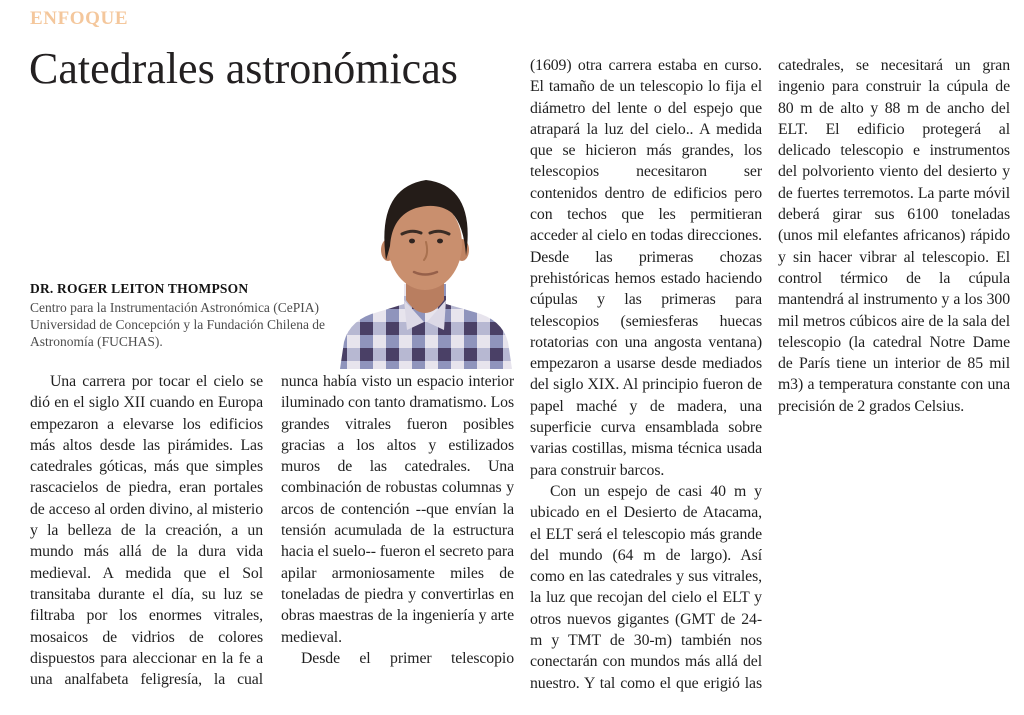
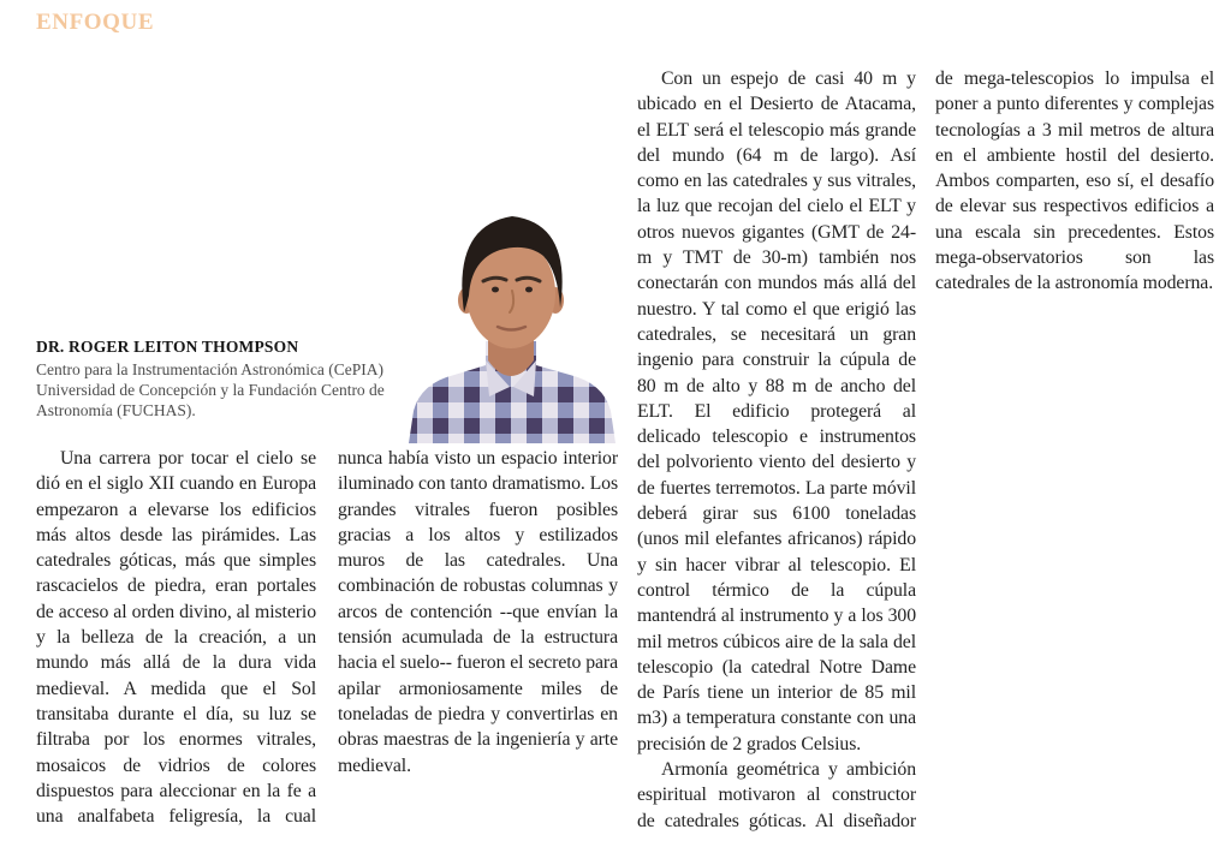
  ENFOQUE
- Catedrales astronómicas
  DR. ROGER LEITON THOMPSON
- Centro para la Instrumentación Astronómica (CePIA) Universidad de Concepción y la Fundación Chilena de Astronomía (FUCHAS).
+ Centro para la Instrumentación Astronómica (CePIA) Universidad de Concepción y la Fundación Centro de Astronomía (FUCHAS).
  Una carrera por tocar el cielo se dió en el siglo XII cuando en Europa empezaron a elevarse los edificios más altos desde las pirámides. Las catedrales góticas, más que simples rascacielos de piedra, eran portales de acceso al orden divino, al misterio y la belleza de la creación, a un mundo más allá de la dura vida medieval. A medida que el Sol transitaba durante el día, su luz se filtraba por los enormes vitrales, mosaicos de vidrios de colores dispuestos para aleccionar en la fe a una analfabeta feligresía, la cual nunca había visto un espacio interior iluminado con tanto dramatismo. Los grandes vitrales fueron posibles gracias a los altos y estilizados muros de las catedrales. Una combinación de robustas columnas y arcos de contención --que envían la tensión acumulada de la estructura hacia el suelo-- fueron el secreto para apilar armoniosamente miles de toneladas de piedra y convertirlas en obras maestras de la ingeniería y arte medieval.
- Desde el primer telescopio
- (1609) otra carrera estaba en curso. El tamaño de un telescopio lo fija el diámetro del lente o del espejo que atrapará la luz del cielo.. A medida que se hicieron más grandes, los telescopios necesitaron ser contenidos dentro de edificios pero con techos que les permitieran acceder al cielo en todas direcciones. Desde las primeras chozas prehistóricas hemos estado haciendo cúpulas y las primeras para telescopios (semiesferas huecas rotatorias con una angosta ventana) empezaron a usarse desde mediados del siglo XIX. Al principio fueron de papel maché y de madera, una superficie curva ensamblada sobre varias costillas, misma técnica usada para construir barcos.
  Con un espejo de casi 40 m y ubicado en el Desierto de Atacama, el ELT será el telescopio más grande del mundo (64 m de largo). Así como en las catedrales y sus vitrales, la luz que recojan del cielo el ELT y otros nuevos gigantes (GMT de 24-m y TMT de 30-m) también nos conectarán con mundos más allá del nuestro. Y tal como el que erigió las catedrales, se necesitará un gran ingenio para construir la cúpula de 80 m de alto y 88 m de ancho del ELT. El edificio protegerá al delicado telescopio e instrumentos del polvoriento viento del desierto y de fuertes terremotos. La parte móvil deberá girar sus 6100 toneladas (unos mil elefantes africanos) rápido y sin hacer vibrar al telescopio. El control térmico de la cúpula mantendrá al instrumento y a los 300 mil metros cúbicos aire de la sala del telescopio (la catedral Notre Dame de París tiene un interior de 85 mil m3) a temperatura constante con una precisión de 2 grados Celsius.
+ Armonía geométrica y ambición espiritual motivaron al constructor de catedrales góticas. Al diseñador de mega-telescopios lo impulsa el poner a punto diferentes y complejas tecnologías a 3 mil metros de altura en el ambiente hostil del desierto. Ambos comparten, eso sí, el desafío de elevar sus respectivos edificios a una escala sin precedentes. Estos mega-observatorios son las catedrales de la astronomía moderna.
